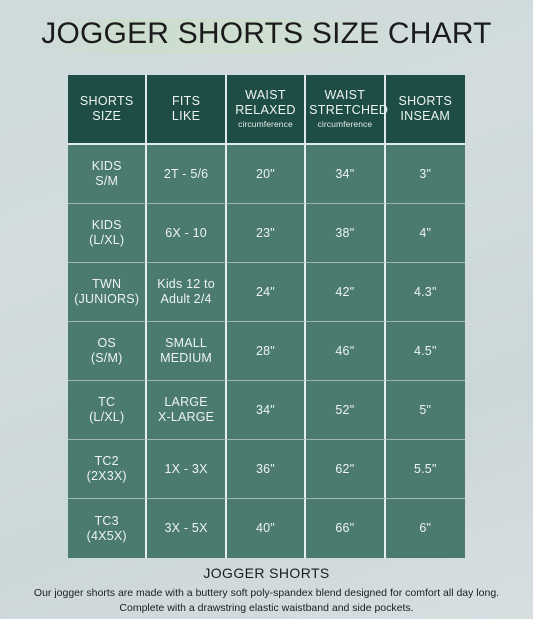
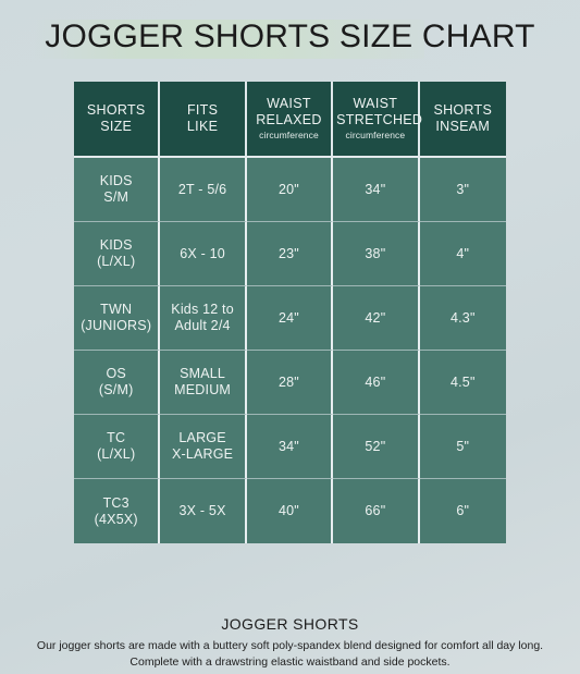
  JOGGER SHORTS SIZE CHART
  SHORTS SIZE	FITS LIKE	WAIST RELAXED circumference	WAIST STRETCHED circumference	SHORTS INSEAM
  KIDS S/M	2T - 5/6	20"	34"	3"
  KIDS (L/XL)	6X - 10	23"	38"	4"
  TWN (JUNIORS)	Kids 12 to Adult 2/4	24"	42"	4.3"
  OS (S/M)	SMALL MEDIUM	28"	46"	4.5"
  TC (L/XL)	LARGE X-LARGE	34"	52"	5"
- TC2 (2X3X)	1X - 3X	36"	62"	5.5"
  TC3 (4X5X)	3X - 5X	40"	66"	6"
  JOGGER SHORTS
  Our jogger shorts are made with a buttery soft poly-spandex blend designed for comfort all day long.
  Complete with a drawstring elastic waistband and side pockets.
